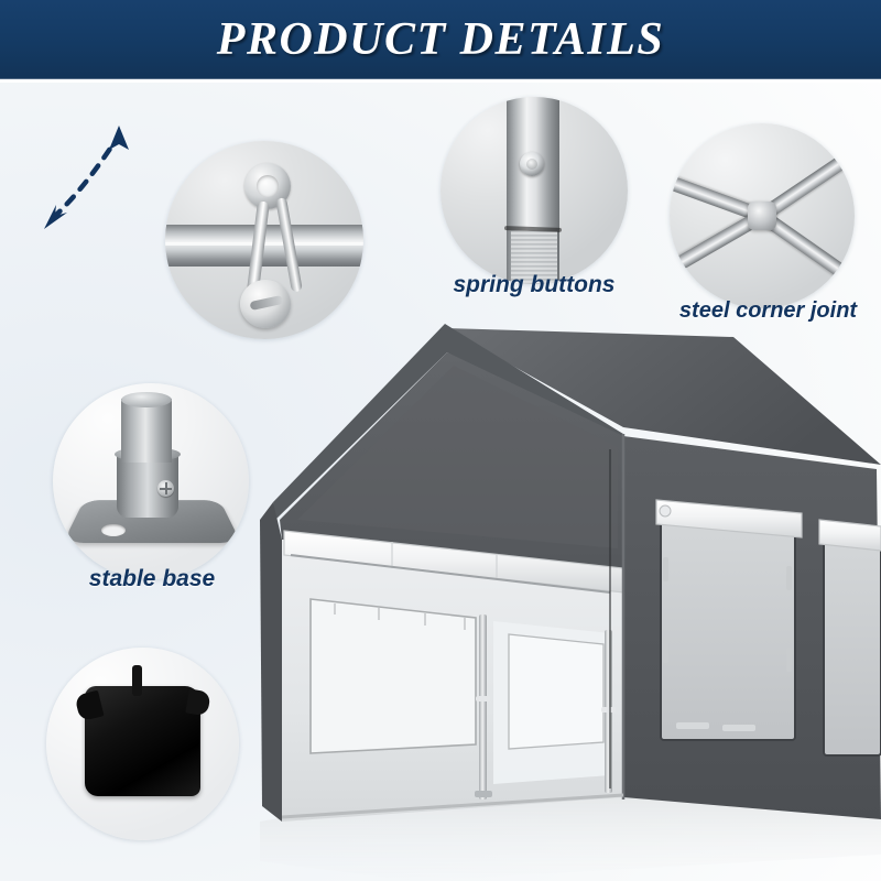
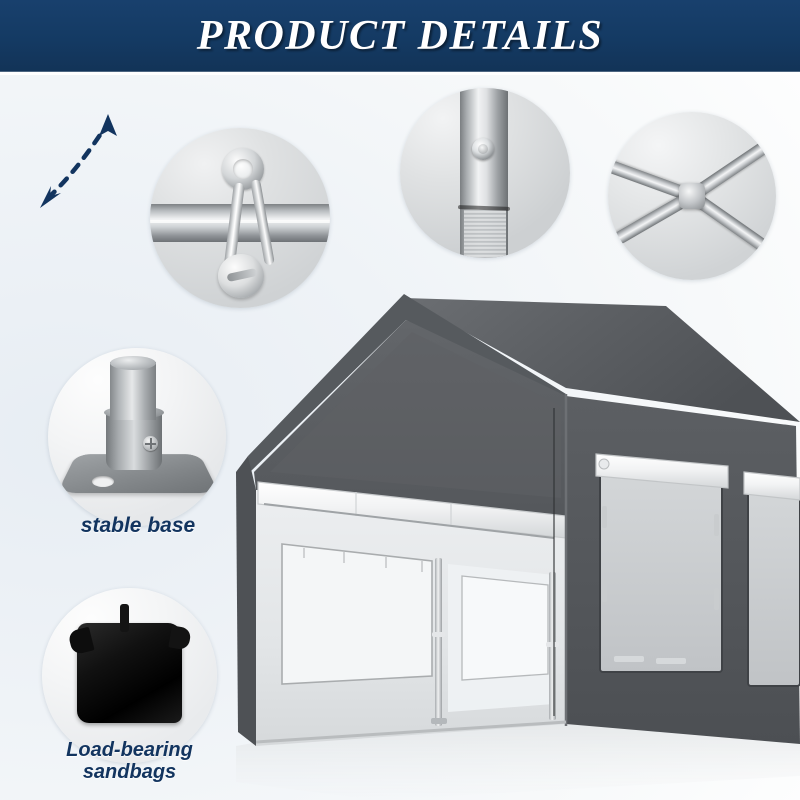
  PRODUCT DETAILS
- spring buttons
- steel corner joint
  stable base
+ Load-bearing
+ sandbags
